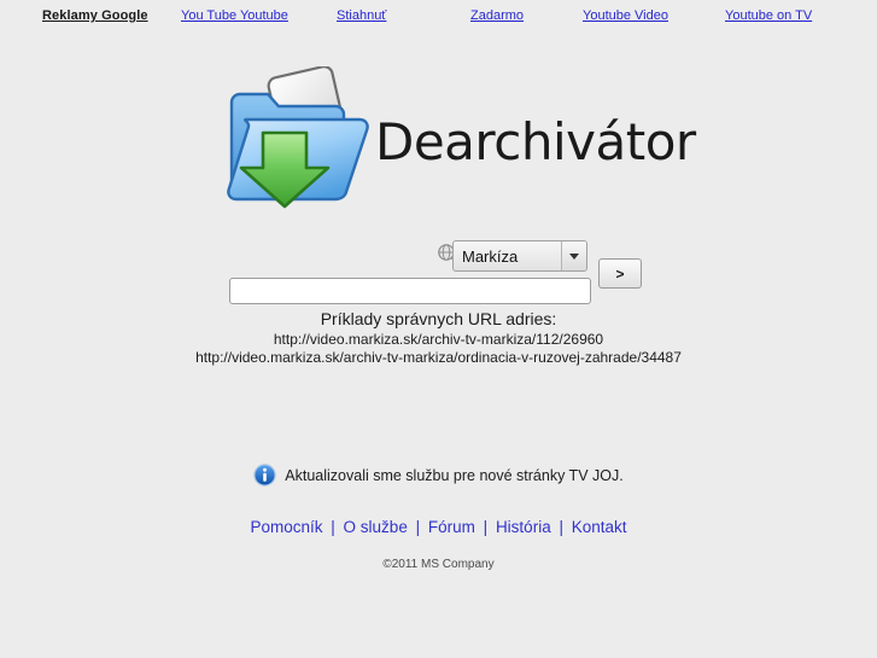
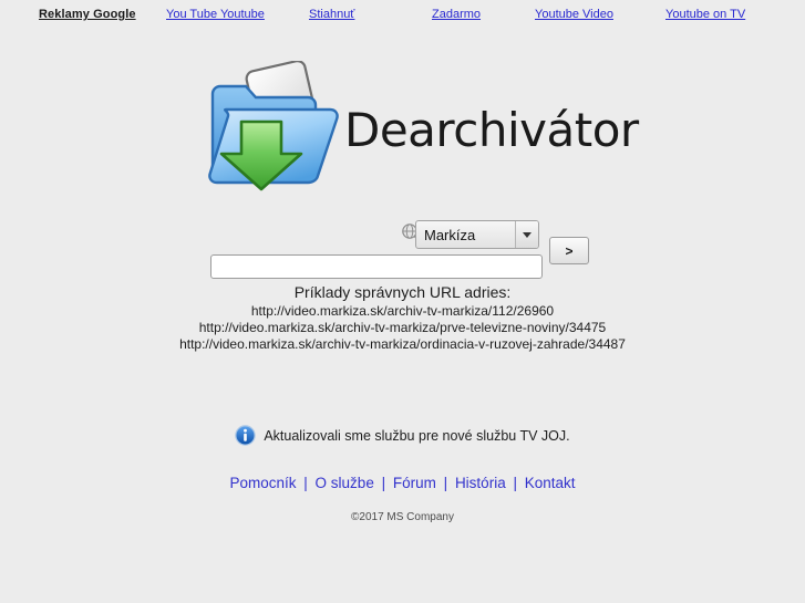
  Reklamy Google
  You Tube Youtube
  Stiahnuť
  Zadarmo
  Youtube Video
  Youtube on TV
  Dearchivátor
  Markíza
  >
  Príklady správnych URL adries:
  http://video.markiza.sk/archiv-tv-markiza/112/26960
+ http://video.markiza.sk/archiv-tv-markiza/prve-televizne-noviny/34475
  http://video.markiza.sk/archiv-tv-markiza/ordinacia-v-ruzovej-zahrade/34487
- Aktualizovali sme službu pre nové stránky TV JOJ.
+ Aktualizovali sme službu pre nové službu TV JOJ.
  Pomocník | O službe | Fórum | História | Kontakt
- ©2011 MS Company
+ ©2017 MS Company
